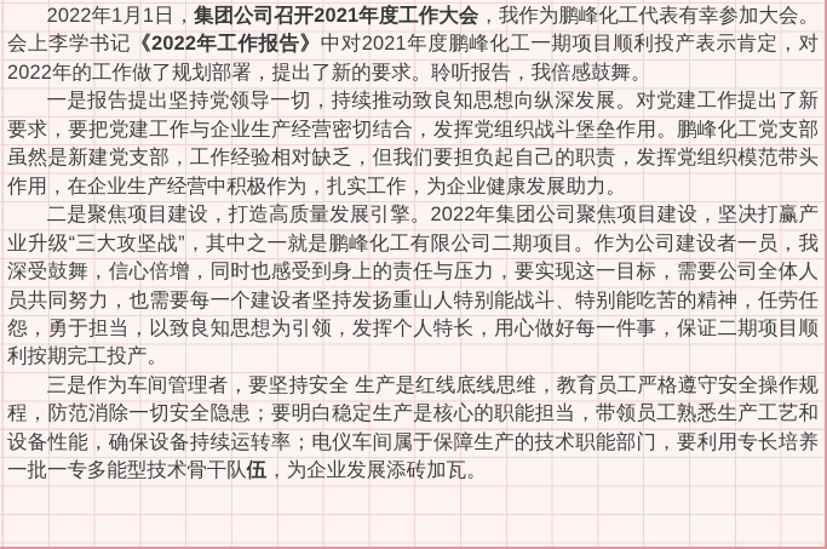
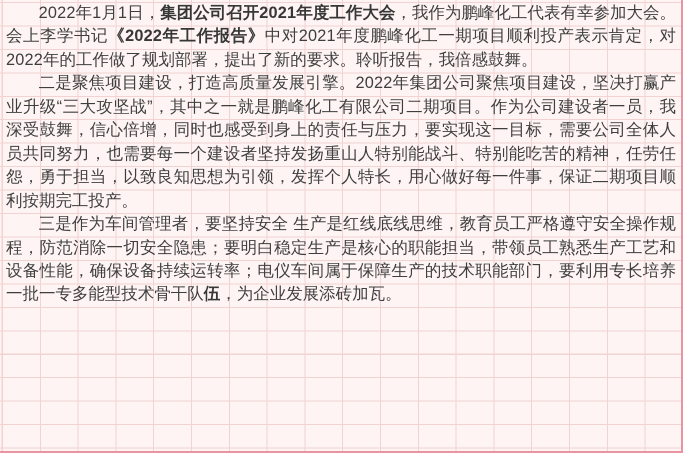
  2022年1月1日，集团公司召开2021年度工作大会，我作为鹏峰化工代表有幸参加大会。会上李学书记《2022年工作报告》中对2021年度鹏峰化工一期项目顺利投产表示肯定，对2022年的工作做了规划部署，提出了新的要求。聆听报告，我倍感鼓舞。
- 一是报告提出坚持党领导一切，持续推动致良知思想向纵深发展。对党建工作提出了新要求，要把党建工作与企业生产经营密切结合，发挥党组织战斗堡垒作用。鹏峰化工党支部虽然是新建党支部，工作经验相对缺乏，但我们要担负起自己的职责，发挥党组织模范带头作用，在企业生产经营中积极作为，扎实工作，为企业健康发展助力。
  二是聚焦项目建设，打造高质量发展引擎。2022年集团公司聚焦项目建设，坚决打赢产业升级“三大攻坚战”，其中之一就是鹏峰化工有限公司二期项目。作为公司建设者一员，我深受鼓舞，信心倍增，同时也感受到身上的责任与压力，要实现这一目标，需要公司全体人员共同努力，也需要每一个建设者坚持发扬重山人特别能战斗、特别能吃苦的精神，任劳任怨，勇于担当，以致良知思想为引领，发挥个人特长，用心做好每一件事，保证二期项目顺利按期完工投产。
  三是作为车间管理者，要坚持安全 生产是红线底线思维，教育员工严格遵守安全操作规程，防范消除一切安全隐患；要明白稳定生产是核心的职能担当，带领员工熟悉生产工艺和设备性能，确保设备持续运转率；电仪车间属于保障生产的技术职能部门，要利用专长培养一批一专多能型技术骨干队伍，为企业发展添砖加瓦。
